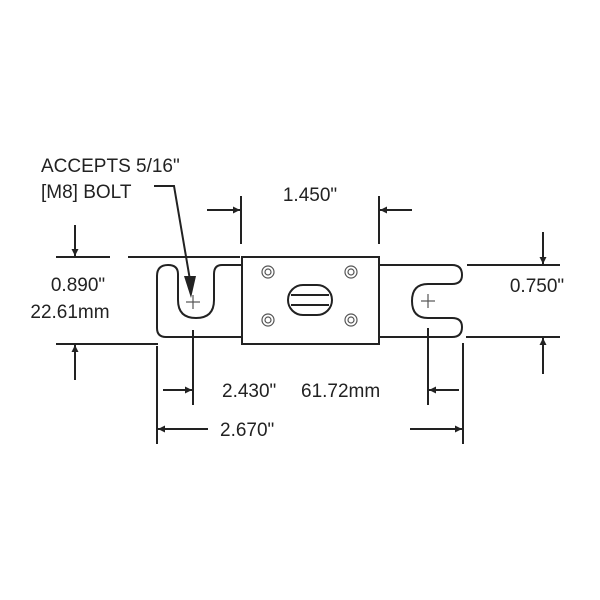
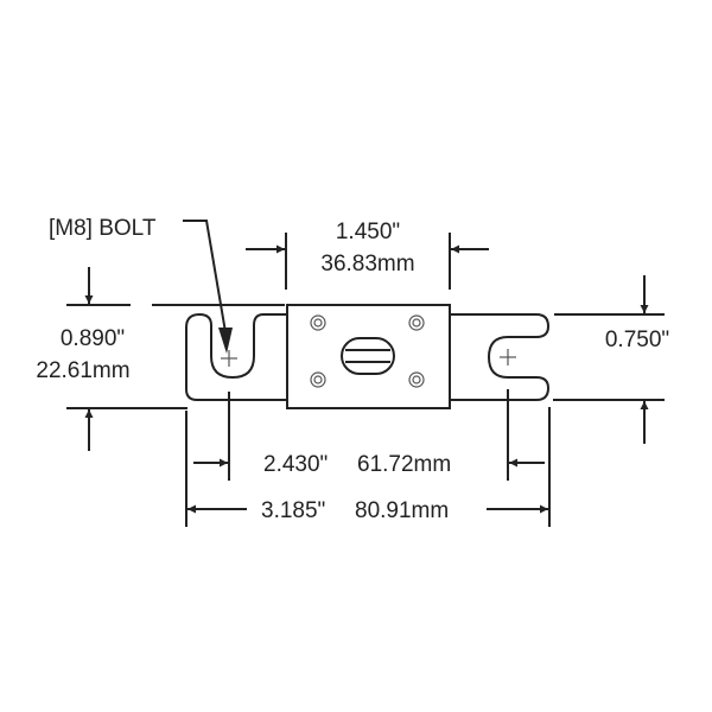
- ACCEPTS 5/16"
  [M8] BOLT
  1.450"
+ 36.83mm
  0.890"
  22.61mm
  0.750"
  2.430"
  61.72mm
- 2.670"
+ 3.185"
+ 80.91mm
